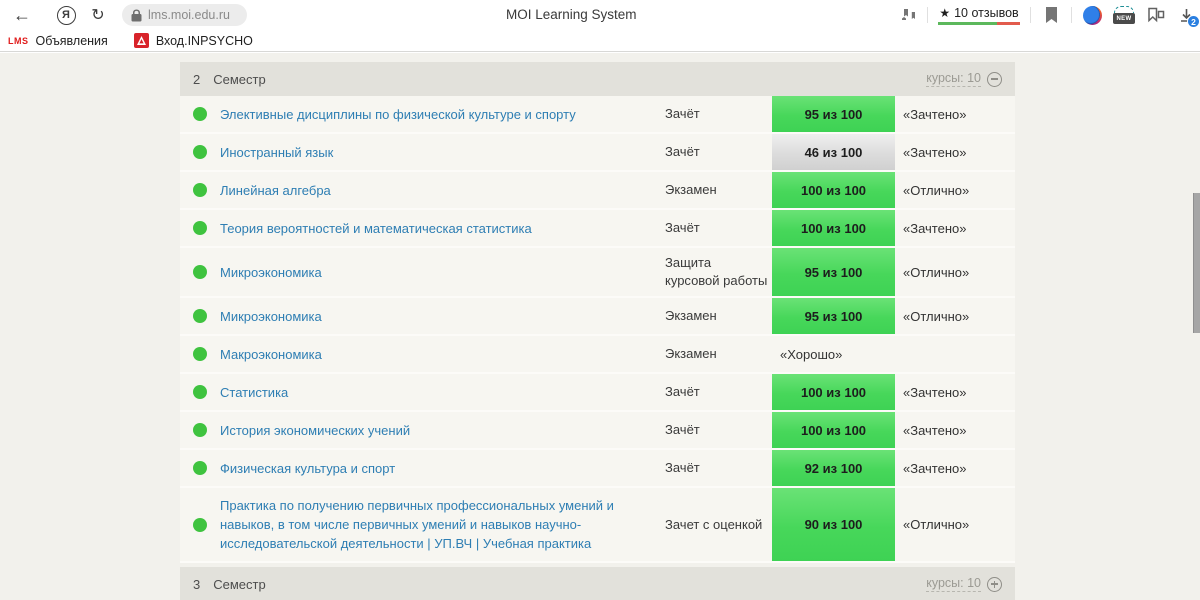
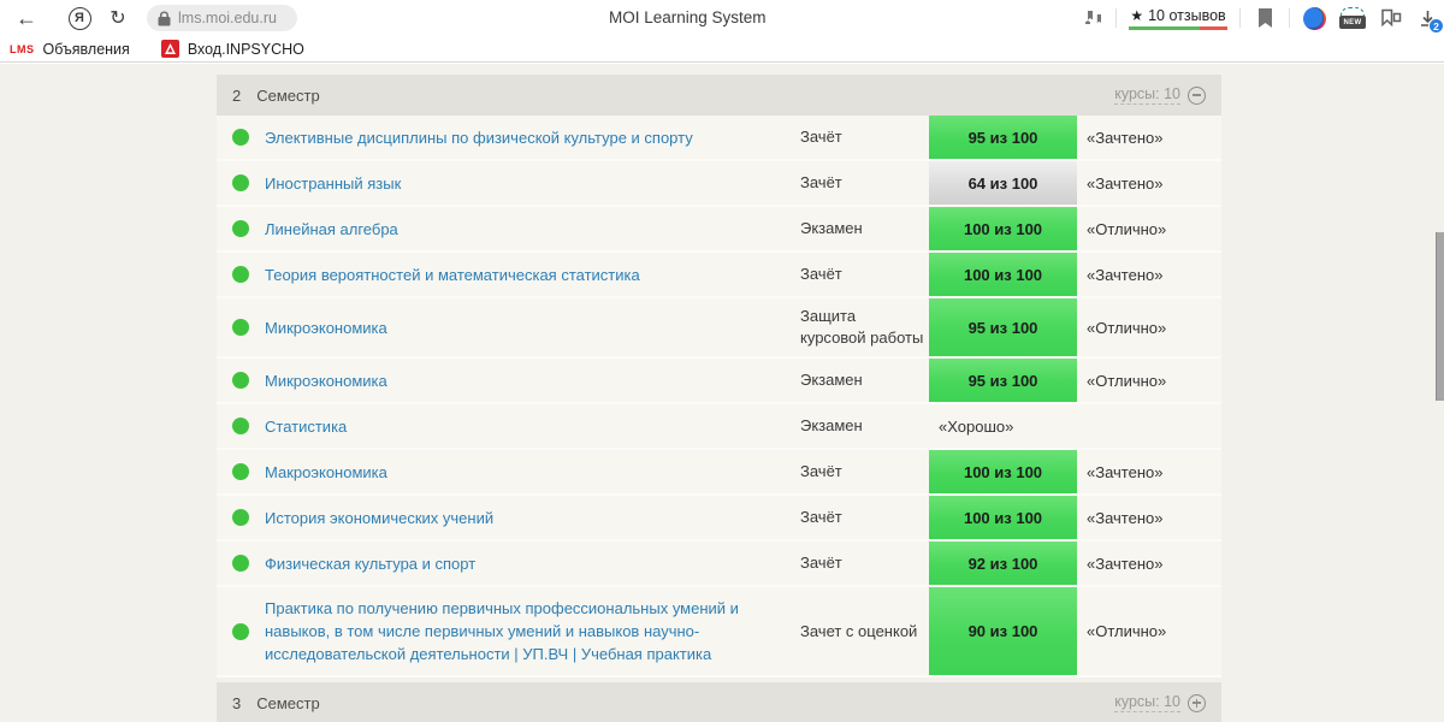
  ←
  Я
  ↻
  lms.moi.edu.ru
  MOI Learning System
  ★
  10 отзывов
  2
  LMS
  Объявления
  Вход.INPSYCHO
  2
  Семестр
  курсы: 10
  Элективные дисциплины по физической культуре и спорту
  Зачёт
  95 из 100
  «Зачтено»
  Иностранный язык
  Зачёт
- 46 из 100
+ 64 из 100
  «Зачтено»
  Линейная алгебра
  Экзамен
  100 из 100
  «Отлично»
  Теория вероятностей и математическая статистика
  Зачёт
  100 из 100
  «Зачтено»
  Микроэкономика
  Защита курсовой работы
  95 из 100
  «Отлично»
  Микроэкономика
  Экзамен
  95 из 100
  «Отлично»
- Макроэкономика
+ Статистика
  Экзамен
  «Хорошо»
- Статистика
+ Макроэкономика
  Зачёт
  100 из 100
  «Зачтено»
  История экономических учений
  Зачёт
  100 из 100
  «Зачтено»
  Физическая культура и спорт
  Зачёт
  92 из 100
  «Зачтено»
  Практика по получению первичных профессиональных умений и навыков, в том числе первичных умений и навыков научно-исследовательской деятельности | УП.ВЧ | Учебная практика
  Зачет с оценкой
  90 из 100
  «Отлично»
  3
  Семестр
  курсы: 10
